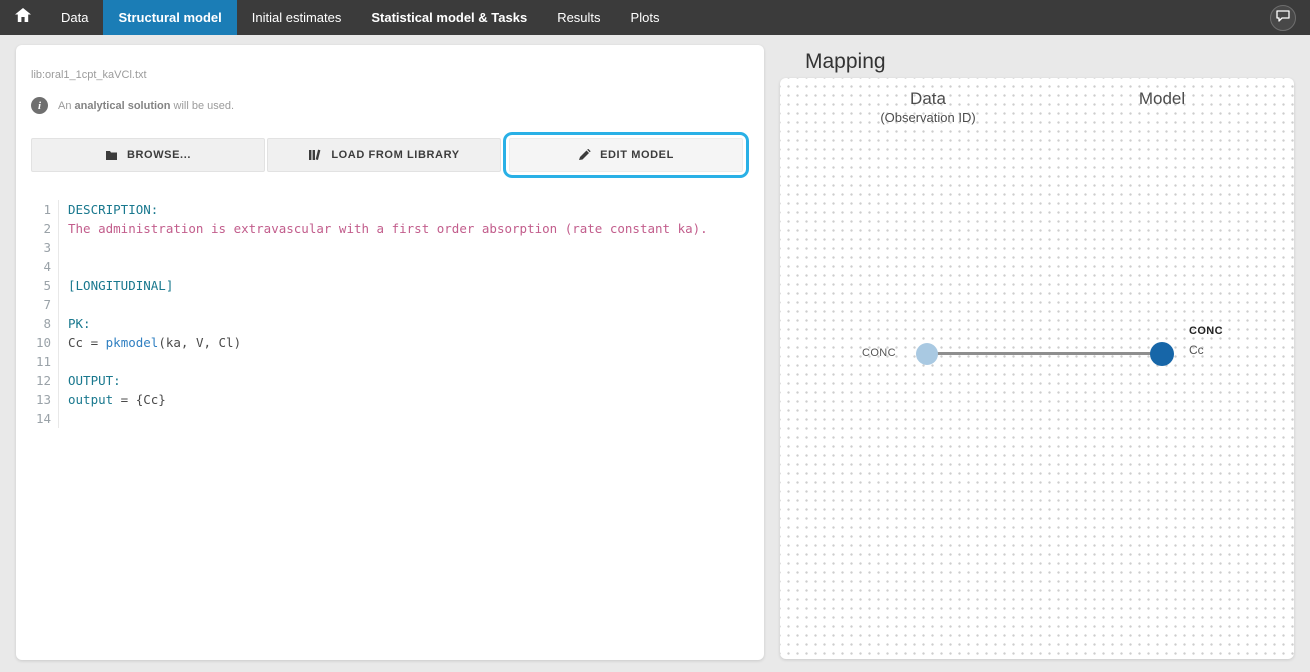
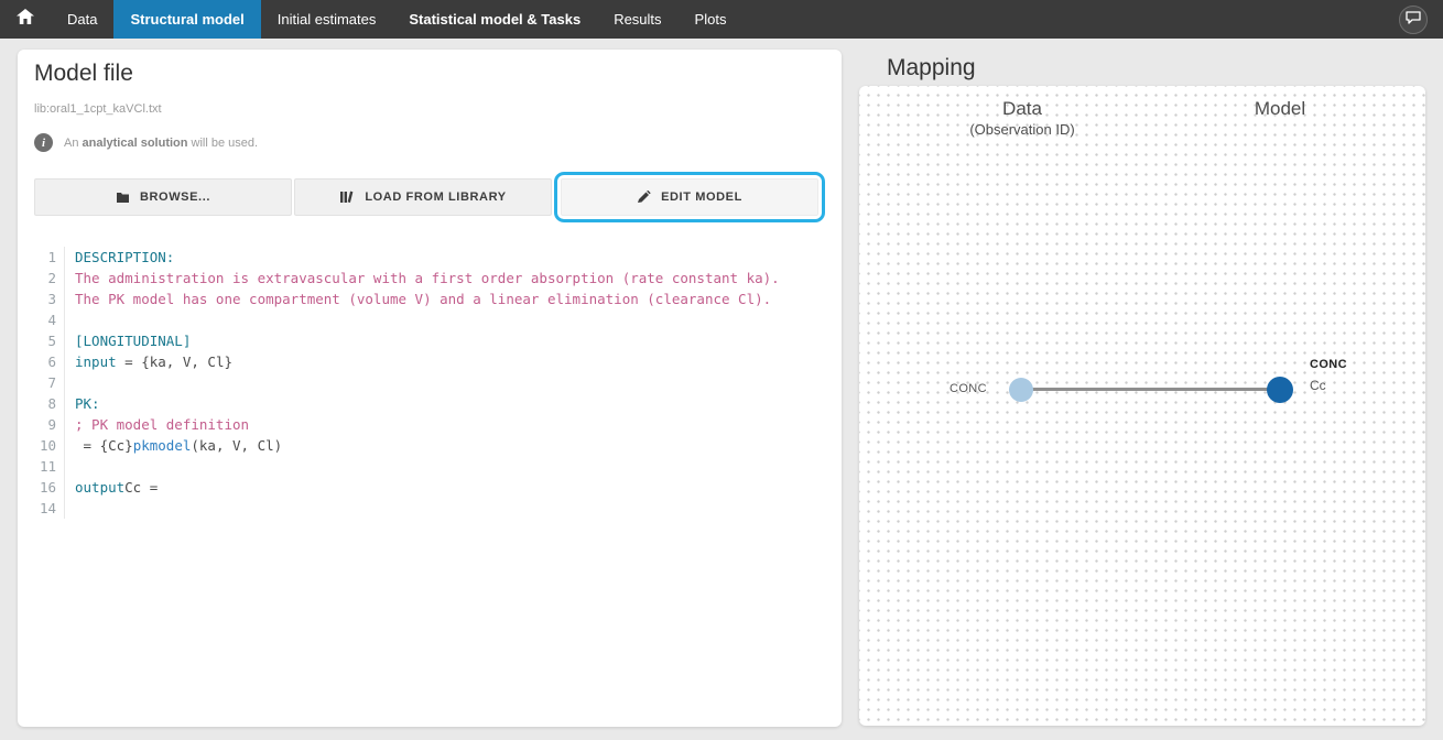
  Data
  Structural model
  Initial estimates
  Statistical model & Tasks
  Results
  Plots
+ Model file
  lib:oral1_1cpt_kaVCl.txt
  i
  An analytical solution will be used.
  BROWSE...
  LOAD FROM LIBRARY
  EDIT MODEL
  1
  DESCRIPTION:
  2
  The administration is extravascular with a first order absorption (rate constant ka).
  3
+ The PK model has one compartment (volume V) and a linear elimination (clearance Cl).
  4
  5
  [LONGITUDINAL]
+ 6
+ input = {ka, V, Cl}
  7
  8
  PK:
+ 9
+ ; PK model definition
  10
- Cc = pkmodel(ka, V, Cl)
+ = {Cc}pkmodel(ka, V, Cl)
  11
- 12
- OUTPUT:
- 13
+ 16
- output = {Cc}
+ outputCc =
  14
  Mapping
  Data
  (Observation ID)
  Model
  CONC
  CONC
  Cc
